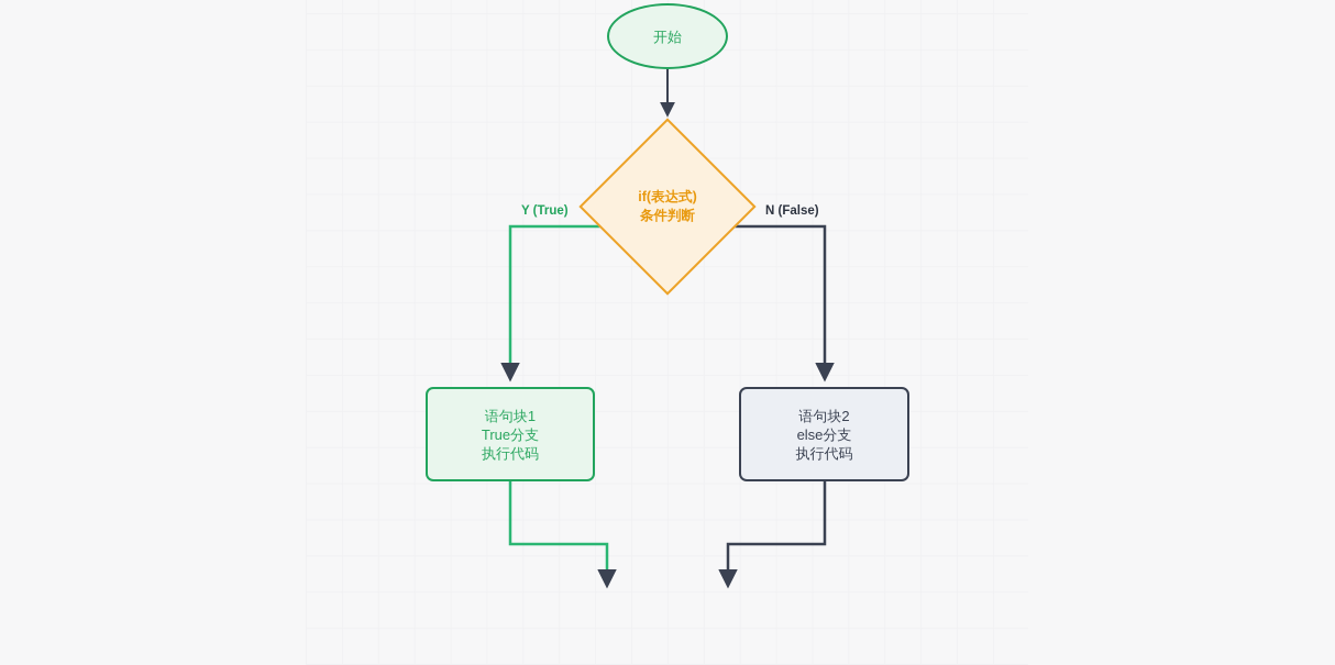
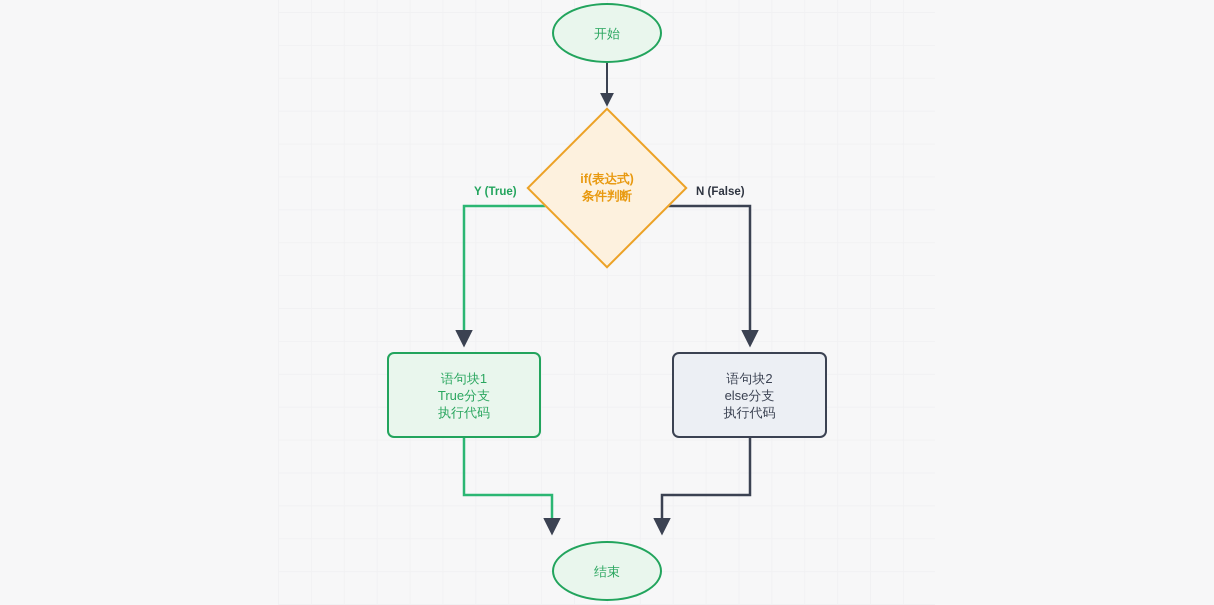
  开始
  if(表达式)
  条件判断
  语句块1
  True分支
  执行代码
  语句块2
  else分支
  执行代码
+ 结束
  Y (True)
  N (False)
